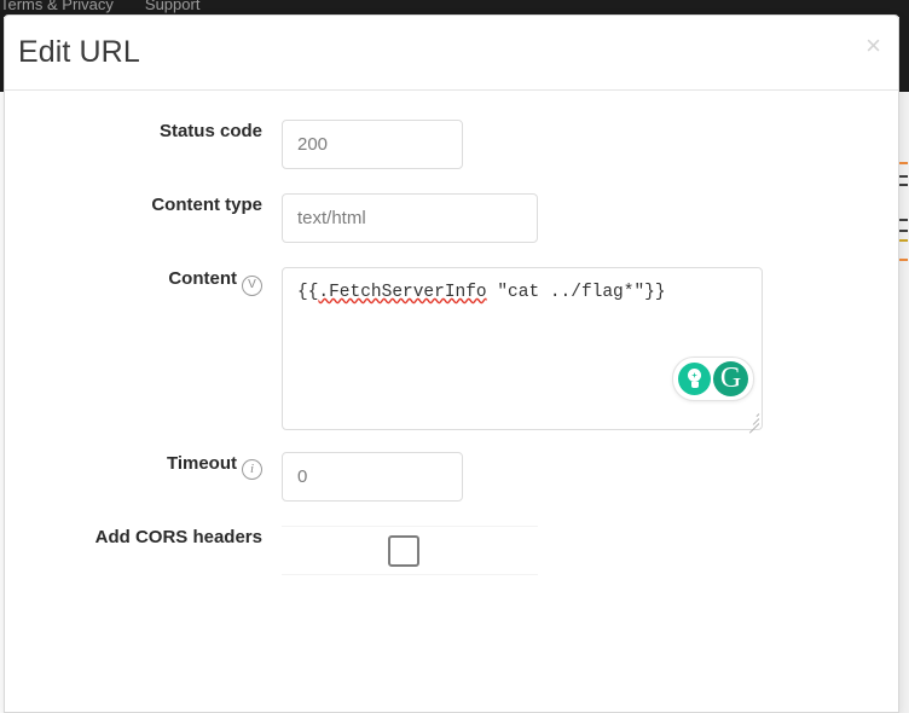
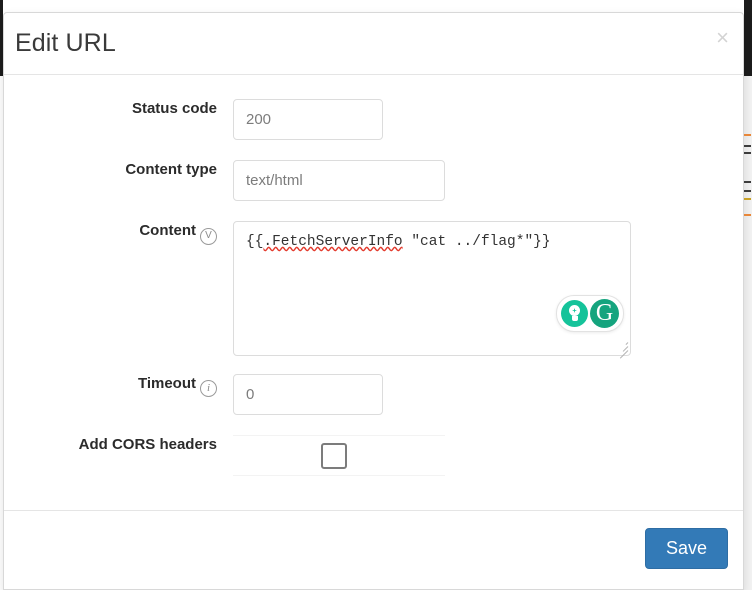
- Terms & Privacy
- Support
  Edit URL
  ×
  Status code
  200
  Content type
  text/html
  Content V
  {{.FetchServerInfo "cat ../flag*"}}
  G
  Timeout i
  0
  Add CORS headers
+ Save
